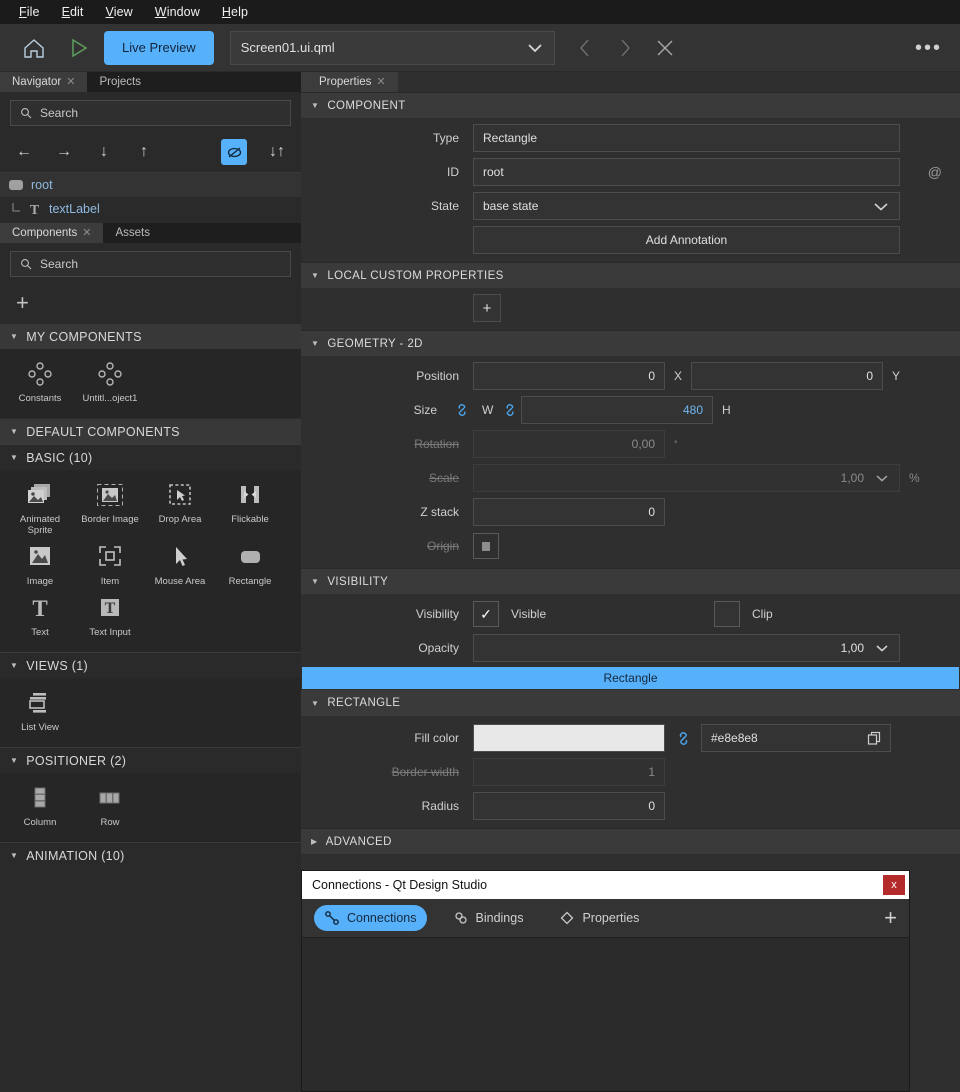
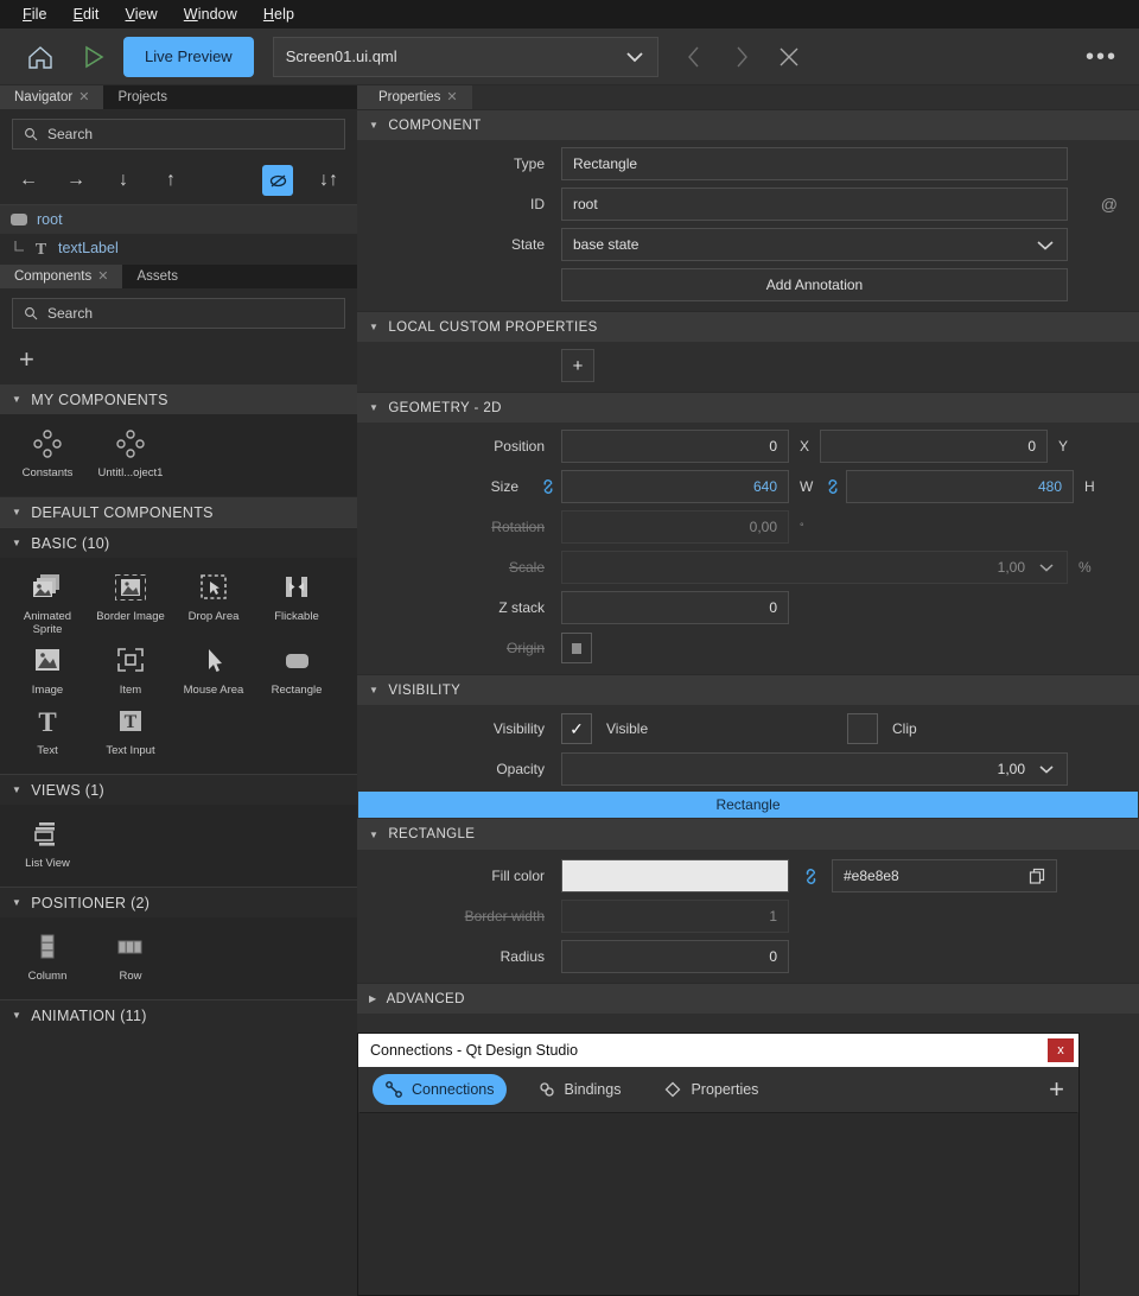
  File
  Edit
  View
  Window
  Help
  Live Preview
  Screen01.ui.qml
  •••
  Navigator
  ✕
  Projects
  Search
  ←
  →
  ↓
  ↑
  ↓↑
  root
  T
  textLabel
  Components
  ✕
  Assets
  Search
  +
  ▼
  MY COMPONENTS
  Constants
  Untitl...oject1
  ▼
  DEFAULT COMPONENTS
  ▼
  BASIC (10)
  Animated Sprite
  Border Image
  Drop Area
  Flickable
  Image
  Item
  Mouse Area
  Rectangle
  T
  Text
  T
  Text Input
  ▼
  VIEWS (1)
  List View
  ▼
  POSITIONER (2)
  Column
  Row
  ▼
- ANIMATION (10)
+ ANIMATION (11)
  Properties
  ✕
  ▼
  COMPONENT
  Type
  Rectangle
  ID
  root
  @
  State
  base state
  Add Annotation
  ▼
  LOCAL CUSTOM PROPERTIES
  +
  ▼
  GEOMETRY - 2D
  Position
  0
  X
  0
  Y
  Size
+ 640
  W
  480
  H
  Rotation
  0,00
  °
  Scale
  1,00
  %
  Z stack
  0
  Origin
  ▼
  VISIBILITY
  Visibility
  ✓
  Visible
  Clip
  Opacity
  1,00
  Rectangle
  ▼
  RECTANGLE
  Fill color
  #e8e8e8
  Border width
  1
  Radius
  0
  ▶
  ADVANCED
  Connections - Qt Design Studio
  x
  Connections
  Bindings
  Properties
  +
